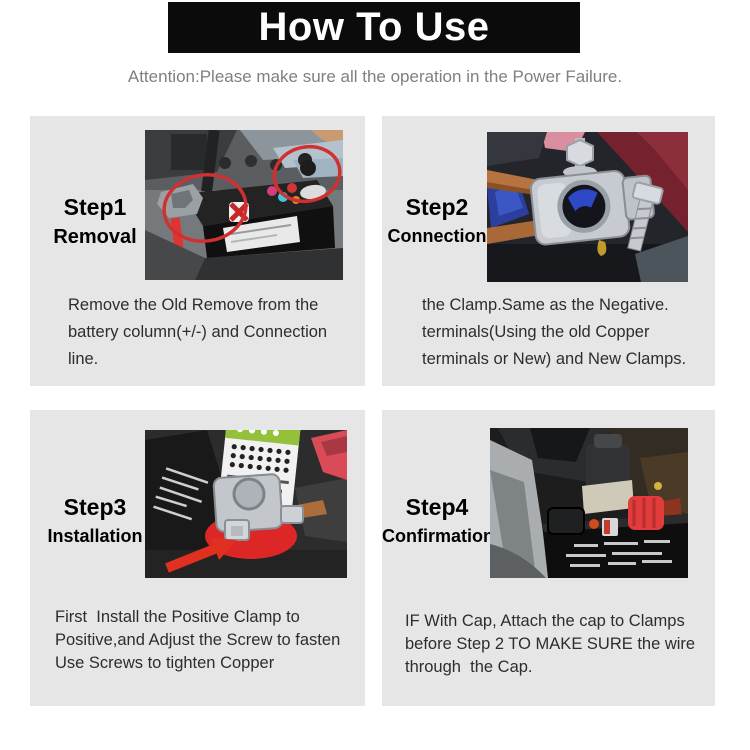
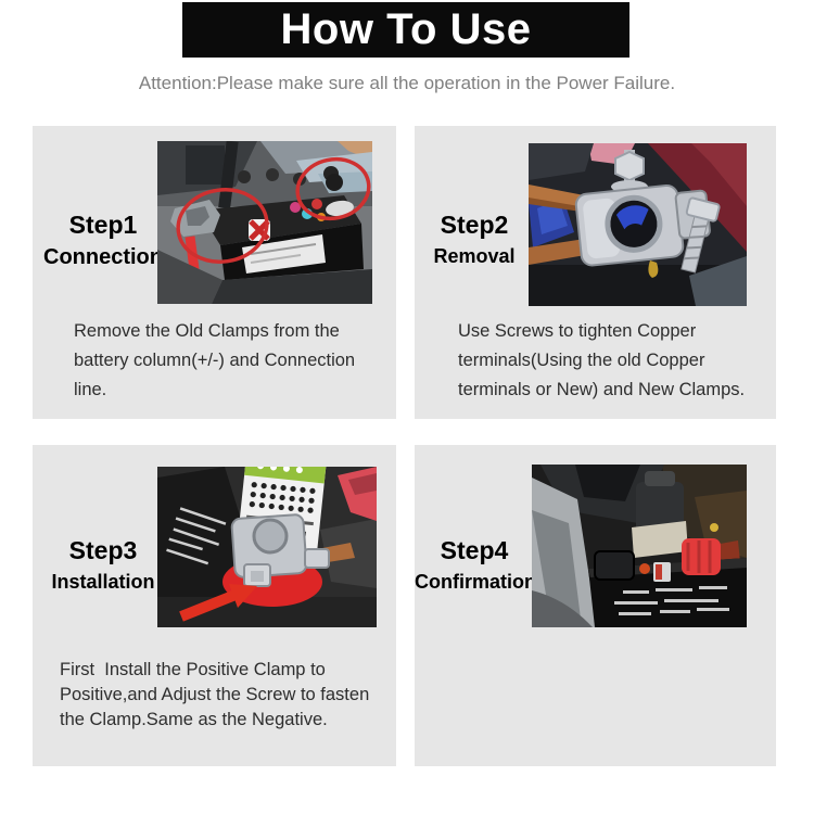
  How To Use
  Attention:Please make sure all the operation in the Power Failure.
  Step1
- Removal
+ Connection
- Remove the Old Remove from the
+ Remove the Old Clamps from the
  battery column(+/-) and Connection
  line.
  Step2
- Connection
+ Removal
- the Clamp.Same as the Negative.
+ Use Screws to tighten Copper
  terminals(Using the old Copper
  terminals or New) and New Clamps.
  Step3
  Installation
  First Install the Positive Clamp to
  Positive,and Adjust the Screw to fasten
- Use Screws to tighten Copper
+ the Clamp.Same as the Negative.
  Step4
  Confirmation
- IF With Cap, Attach the cap to Clamps
- before Step 2 TO MAKE SURE the wire
- through the Cap.
